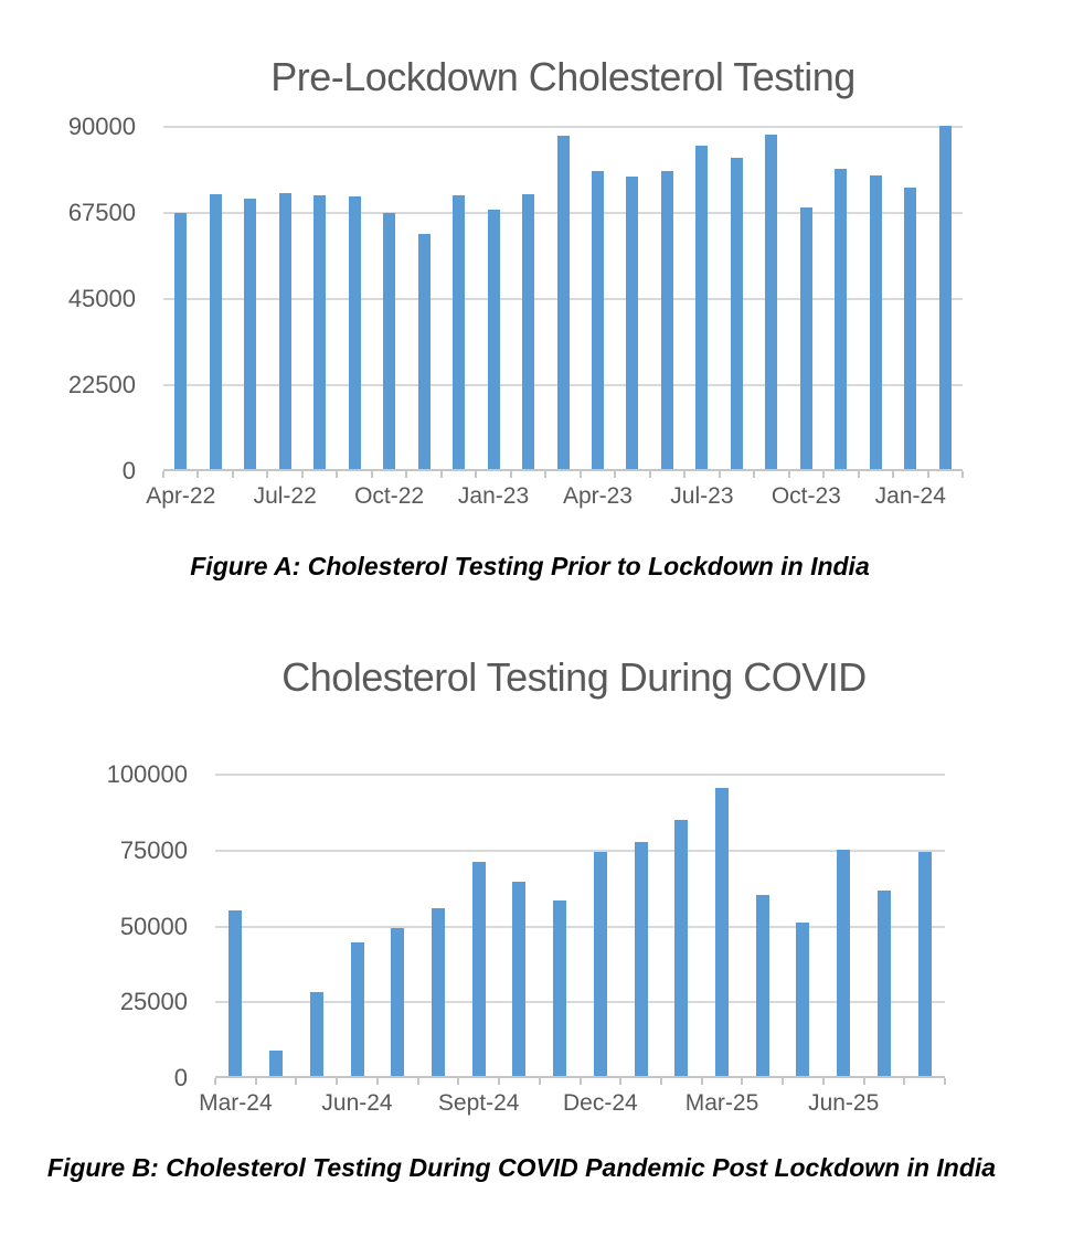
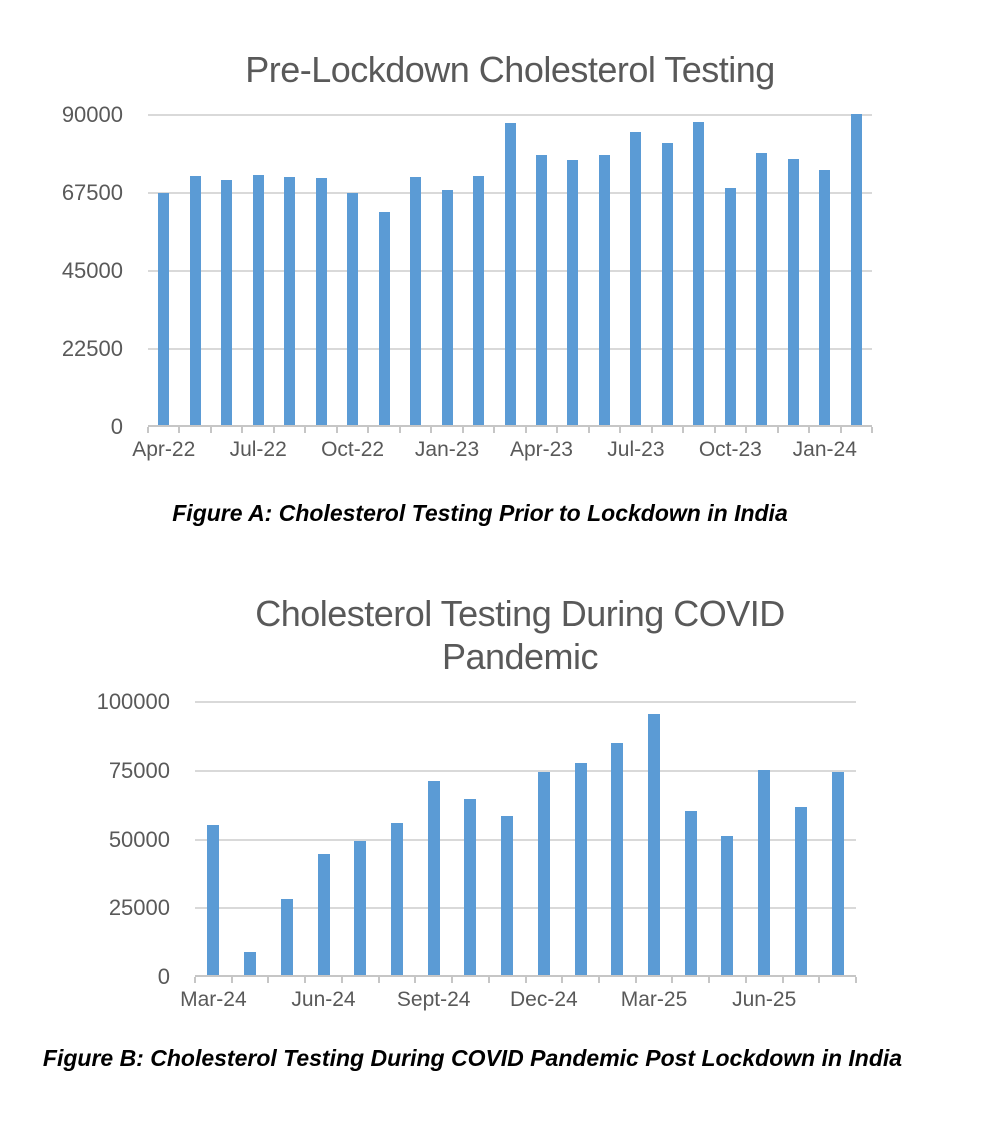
  Pre-Lockdown Cholesterol Testing
  0
  22500
  45000
  67500
  90000
  Apr-22
  Jul-22
  Oct-22
  Jan-23
  Apr-23
  Jul-23
  Oct-23
  Jan-24
  Figure A: Cholesterol Testing Prior to Lockdown in India
  Cholesterol Testing During COVID
+ Pandemic
  0
  25000
  50000
  75000
  100000
  Mar-24
  Jun-24
  Sept-24
  Dec-24
  Mar-25
  Jun-25
  Figure B: Cholesterol Testing During COVID Pandemic Post Lockdown in India
